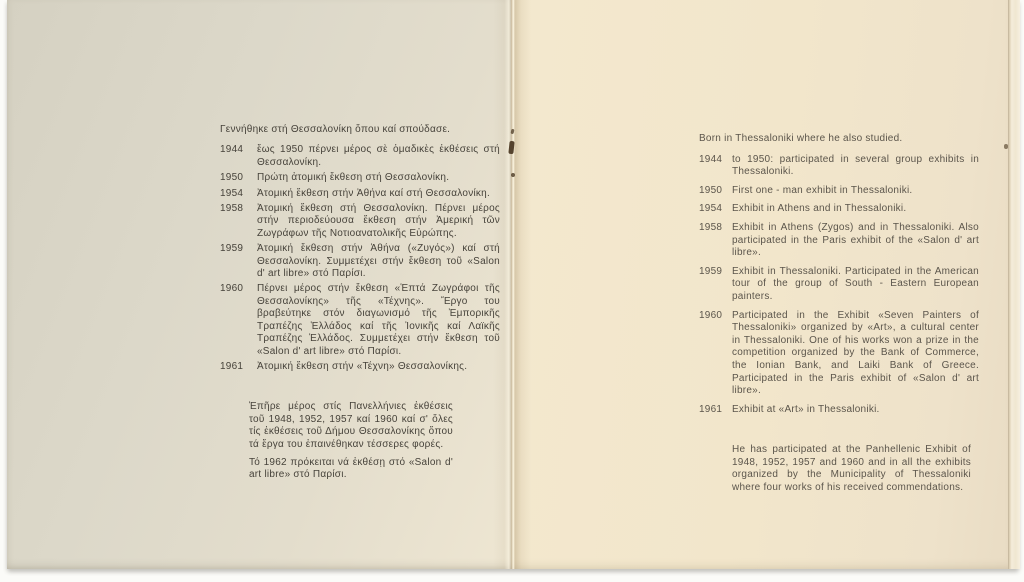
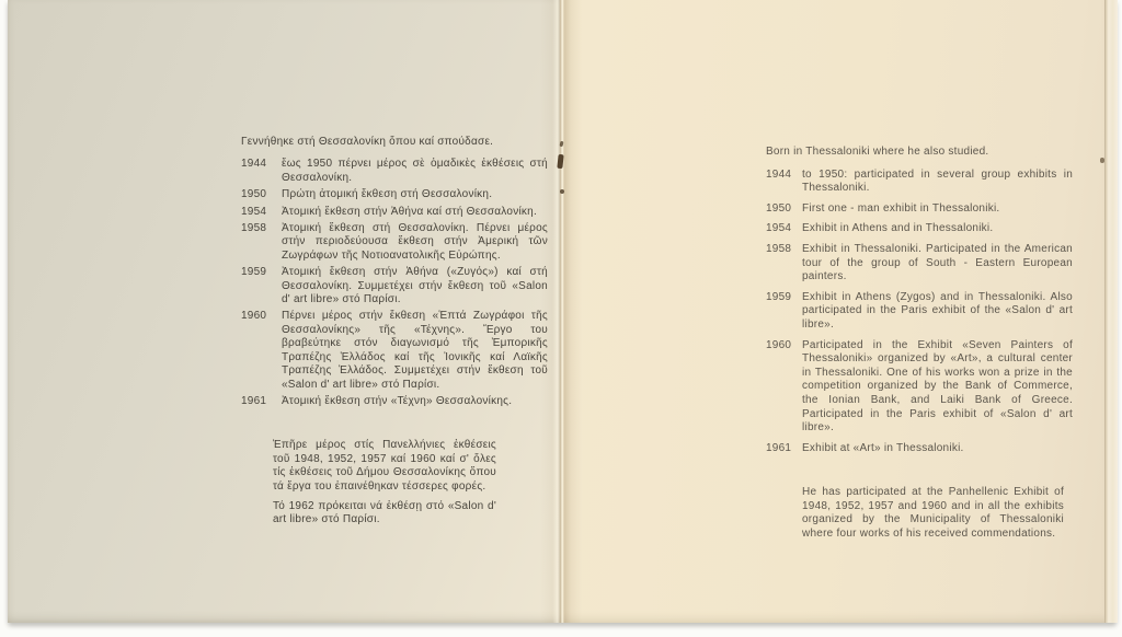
  Γεννήθηκε στή Θεσσαλονίκη ὅπου καί σπούδασε.
  1944
  ἕως 1950 πέρνει μέρος σὲ ὁμαδικὲς ἐκθέσεις σ Θεσσαλονίκη.
  1950
  Πρώτη ἀτομική ἔκθεση στή Θεσσαλονίκη.
  1954
  Ἀτομική ἔκθεση στήν Ἀθήνα καί στή Θεσσαλονίκη.
  1958
  Ἀτομική ἔκθεση στή Θεσσαλονίκη. Πέρνει μέρ στήν περιοδεύουσα ἔκθεση στήν Ἀμερική τῶ Ζωγράφων τῆς Νοτιοανατολικῆς Εὐρώπης.
  1959
  Ἀτομική ἔκθεση στήν Ἀθήνα («Ζυγός») καί σ Θεσσαλονίκη. Συμμετέχει στήν ἔκθεση τοῦ «Salo d' art libre» στό Παρίσι.
  1960
  Πέρνει μέρος στήν ἔκθεση «Ἑπτά Ζωγράφοι τ Θεσσαλονίκης» τῆς «Τέχνης». Ἔργο το βραβεύτηκε στόν διαγωνισμό τῆς Ἐμπορικῆ Τραπέζης Ἑλλάδος καί τῆς Ἰονικῆς καί Λαϊκ Τραπέζης Ἑλλάδος. Συμμετέχει στήν ἔκθεση το «Salon d' art libre» στό Παρίσι.
  1961
  Ἀτομική ἔκθεση στήν «Τέχνη» Θεσσαλονίκης.
  Ἐπῆρε μέρος στίς Πανελλήνιες ἐκθέσεις τοῦ 1948, 1952, 1957 καί 1960 καί σ' ὅλες τίς ἐκθέσεις τοῦ Δήμου Θεσσαλονίκης ὅπου τά ἔργα του ἐπαινέθηκαν τέσσερες φορές.
  Τό 1962 πρόκειται νά ἐκθέσῃ στό «Salon d' art libre» στό Παρίσι.
  Born in Thessaloniki where he also studied.
  1944
  to 1950: participated in several group exhibits in Thessaloniki.
  1950
  First one - man exhibit in Thessaloniki.
  1954
  Exhibit in Athens and in Thessaloniki.
  1958
- Exhibit in Athens (Zygos) and in Thessaloniki. Also participated in the Paris exhibit of the «Salon d' art libre».
+ Exhibit in Thessaloniki. Participated in the American tour of the group of South - Eastern European painters.
  1959
- Exhibit in Thessaloniki. Participated in the American tour of the group of South - Eastern European painters.
+ Exhibit in Athens (Zygos) and in Thessaloniki. Also participated in the Paris exhibit of the «Salon d' art libre».
  1960
  Participated in the Exhibit «Seven Painters of Thessaloniki» organized by «Art», a cultural center in Thessaloniki. One of his works won a prize in the competition organized by the Bank of Commerce, the Ionian Bank, and Laiki Bank of Greece. Participated in the Paris exhibit of «Salon d' art libre».
  1961
  Exhibit at «Art» in Thessaloniki.
  He has participated at the Panhellenic Exhibit of 1948, 1952, 1957 and 1960 and in all the exhibits organized by the Municipality of Thessaloniki where four works of his received commendations.
